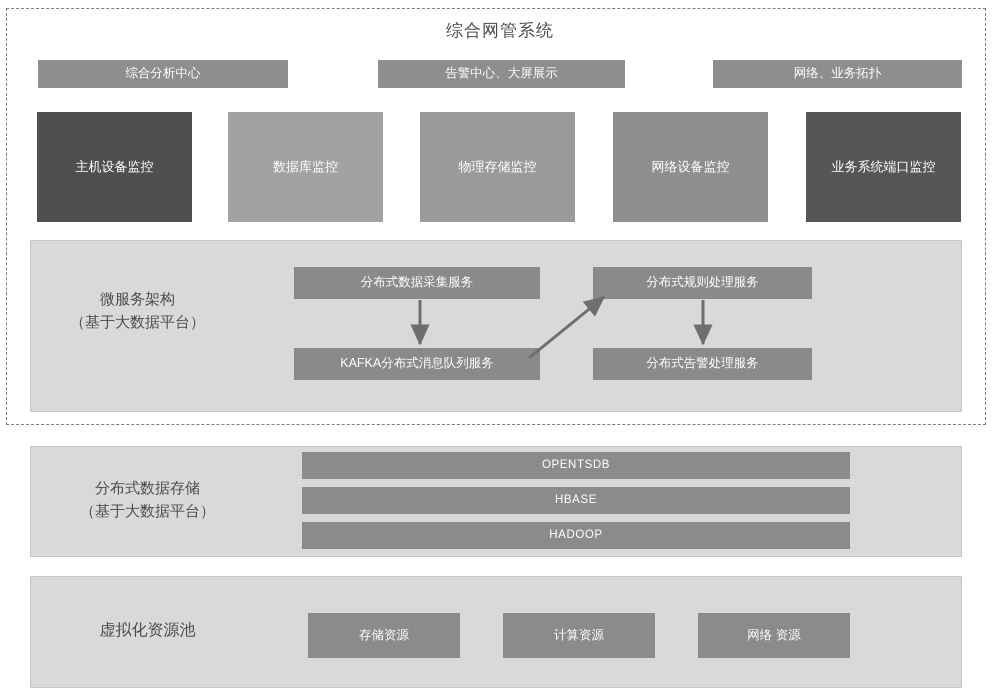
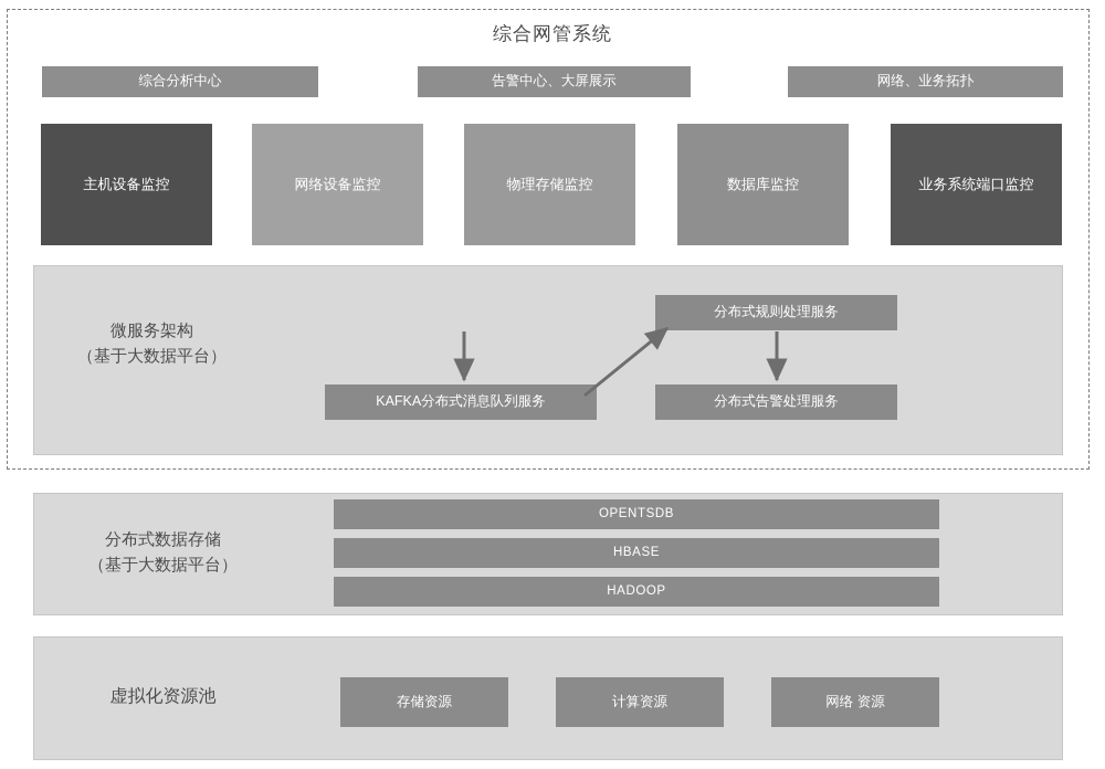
  综合网管系统
  综合分析中心
  告警中心、大屏展示
  网络、业务拓扑
  主机设备监控
- 数据库监控
+ 网络设备监控
  物理存储监控
- 网络设备监控
+ 数据库监控
  业务系统端口监控
  微服务架构
  （基于大数据平台）
- 分布式数据采集服务
  分布式规则处理服务
  KAFKA分布式消息队列服务
  分布式告警处理服务
  分布式数据存储
  （基于大数据平台）
  OPENTSDB
  HBASE
  HADOOP
  虚拟化资源池
  存储资源
  计算资源
  网络 资源
